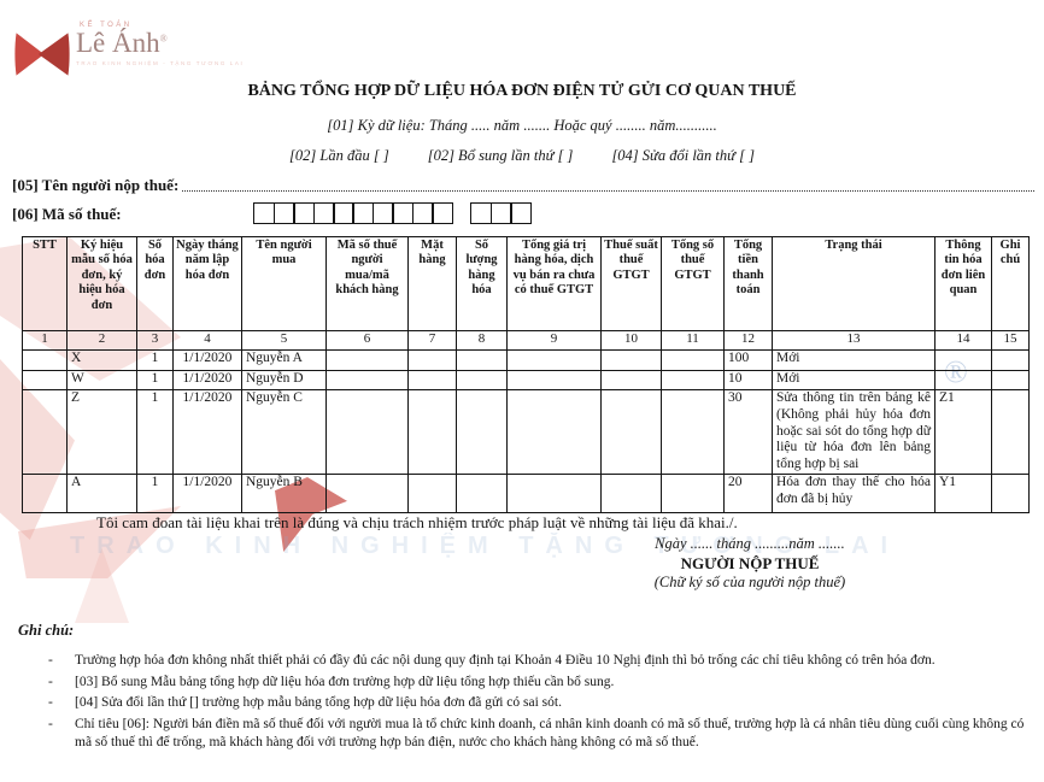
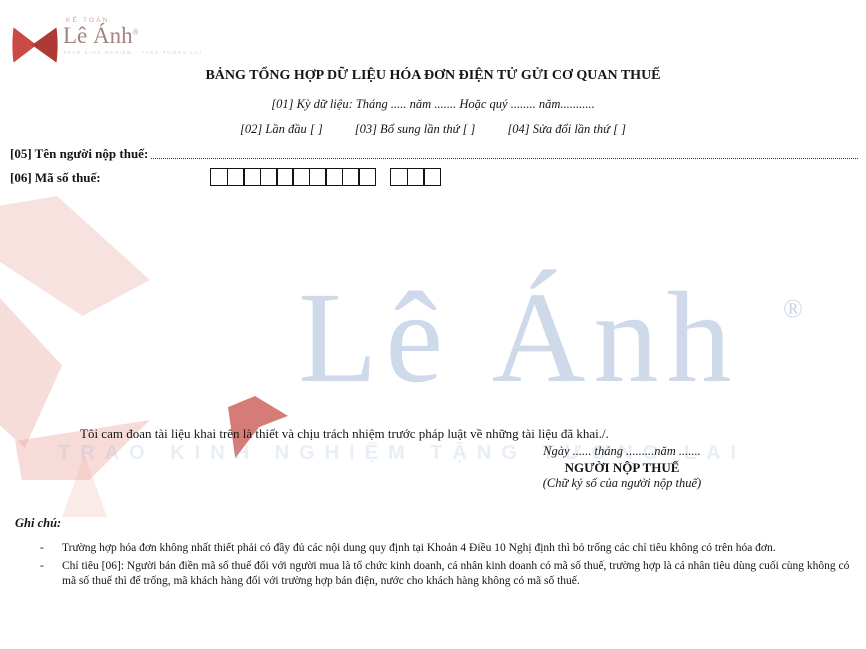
+ Lê Ánh
  ®
  TRAO KINH NGHIỆM TẶNG TƯƠNG LAI
  Lê Ánh®
  BẢNG TỔNG HỢP DỮ LIỆU HÓA ĐƠN ĐIỆN TỬ GỬI CƠ QUAN THUẾ
  [01] Kỳ dữ liệu: Tháng ..... năm ....... Hoặc quý ........ năm...........
  [02] Lần đầu [ ]
- [02] Bổ sung lần thứ [ ]
+ [03] Bổ sung lần thứ [ ]
  [04] Sửa đổi lần thứ [ ]
  [05] Tên người nộp thuế:
  [06] Mã số thuế:
- STT	Ký hiệu mẫu số hóa đơn, ký hiệu hóa đơn	Số hóa đơn	Ngày tháng năm lập hóa đơn	Tên người mua	Mã số thuế người mua/mã khách hàng	Mặt hàng	Số lượng hàng hóa	Tổng giá trị hàng hóa, dịch vụ bán ra chưa có thuế GTGT	Thuế suất thuế GTGT	Tổng số thuế GTGT	Tổng tiền thanh toán	Trạng thái	Thông tin hóa đơn liên quan	Ghi chú
- 1	2	3	4	5	6	7	8	9	10	11	12	13	14	15
- 	X	1	1/1/2020	Nguyễn A							100	Mới
- 	W	1	1/1/2020	Nguyễn D							10	Mới
- 	Z	1	1/1/2020	Nguyễn C							30	Sửa thông tin trên bảng kê (Không phải hủy hóa đơn hoặc sai sót do tổng hợp dữ liệu từ hóa đơn lên bảng tổng hợp bị sai	Z1
- 	A	1	1/1/2020	Nguyễn B							20	Hóa đơn thay thế cho hóa đơn đã bị hủy	Y1
- Tôi cam đoan tài liệu khai trên là đúng và chịu trách nhiệm trước pháp luật về những tài liệu đã khai./.
+ Tôi cam đoan tài liệu khai trên là thiết và chịu trách nhiệm trước pháp luật về những tài liệu đã khai./.
  Ngày ...... tháng .........năm .......
  NGƯỜI NỘP THUẾ
  (Chữ ký số của người nộp thuế)
  Ghi chú:
  Trường hợp hóa đơn không nhất thiết phải có đầy đủ các nội dung quy định tại Khoản 4 Điều 10 Nghị định thì bỏ trống các chỉ tiêu không có trên hóa đơn.
- [03] Bổ sung Mẫu bảng tổng hợp dữ liệu hóa đơn trường hợp dữ liệu tổng hợp thiếu cần bổ sung.
- [04] Sửa đổi lần thứ [] trường hợp mẫu bảng tổng hợp dữ liệu hóa đơn đã gửi có sai sót.
  Chỉ tiêu [06]: Người bán điền mã số thuế đối với người mua là tổ chức kinh doanh, cá nhân kinh doanh có mã số thuế, trường hợp là cá nhân tiêu dùng cuối cùng không có mã số thuế thì để trống, mã khách hàng đối với trường hợp bán điện, nước cho khách hàng không có mã số thuế.
